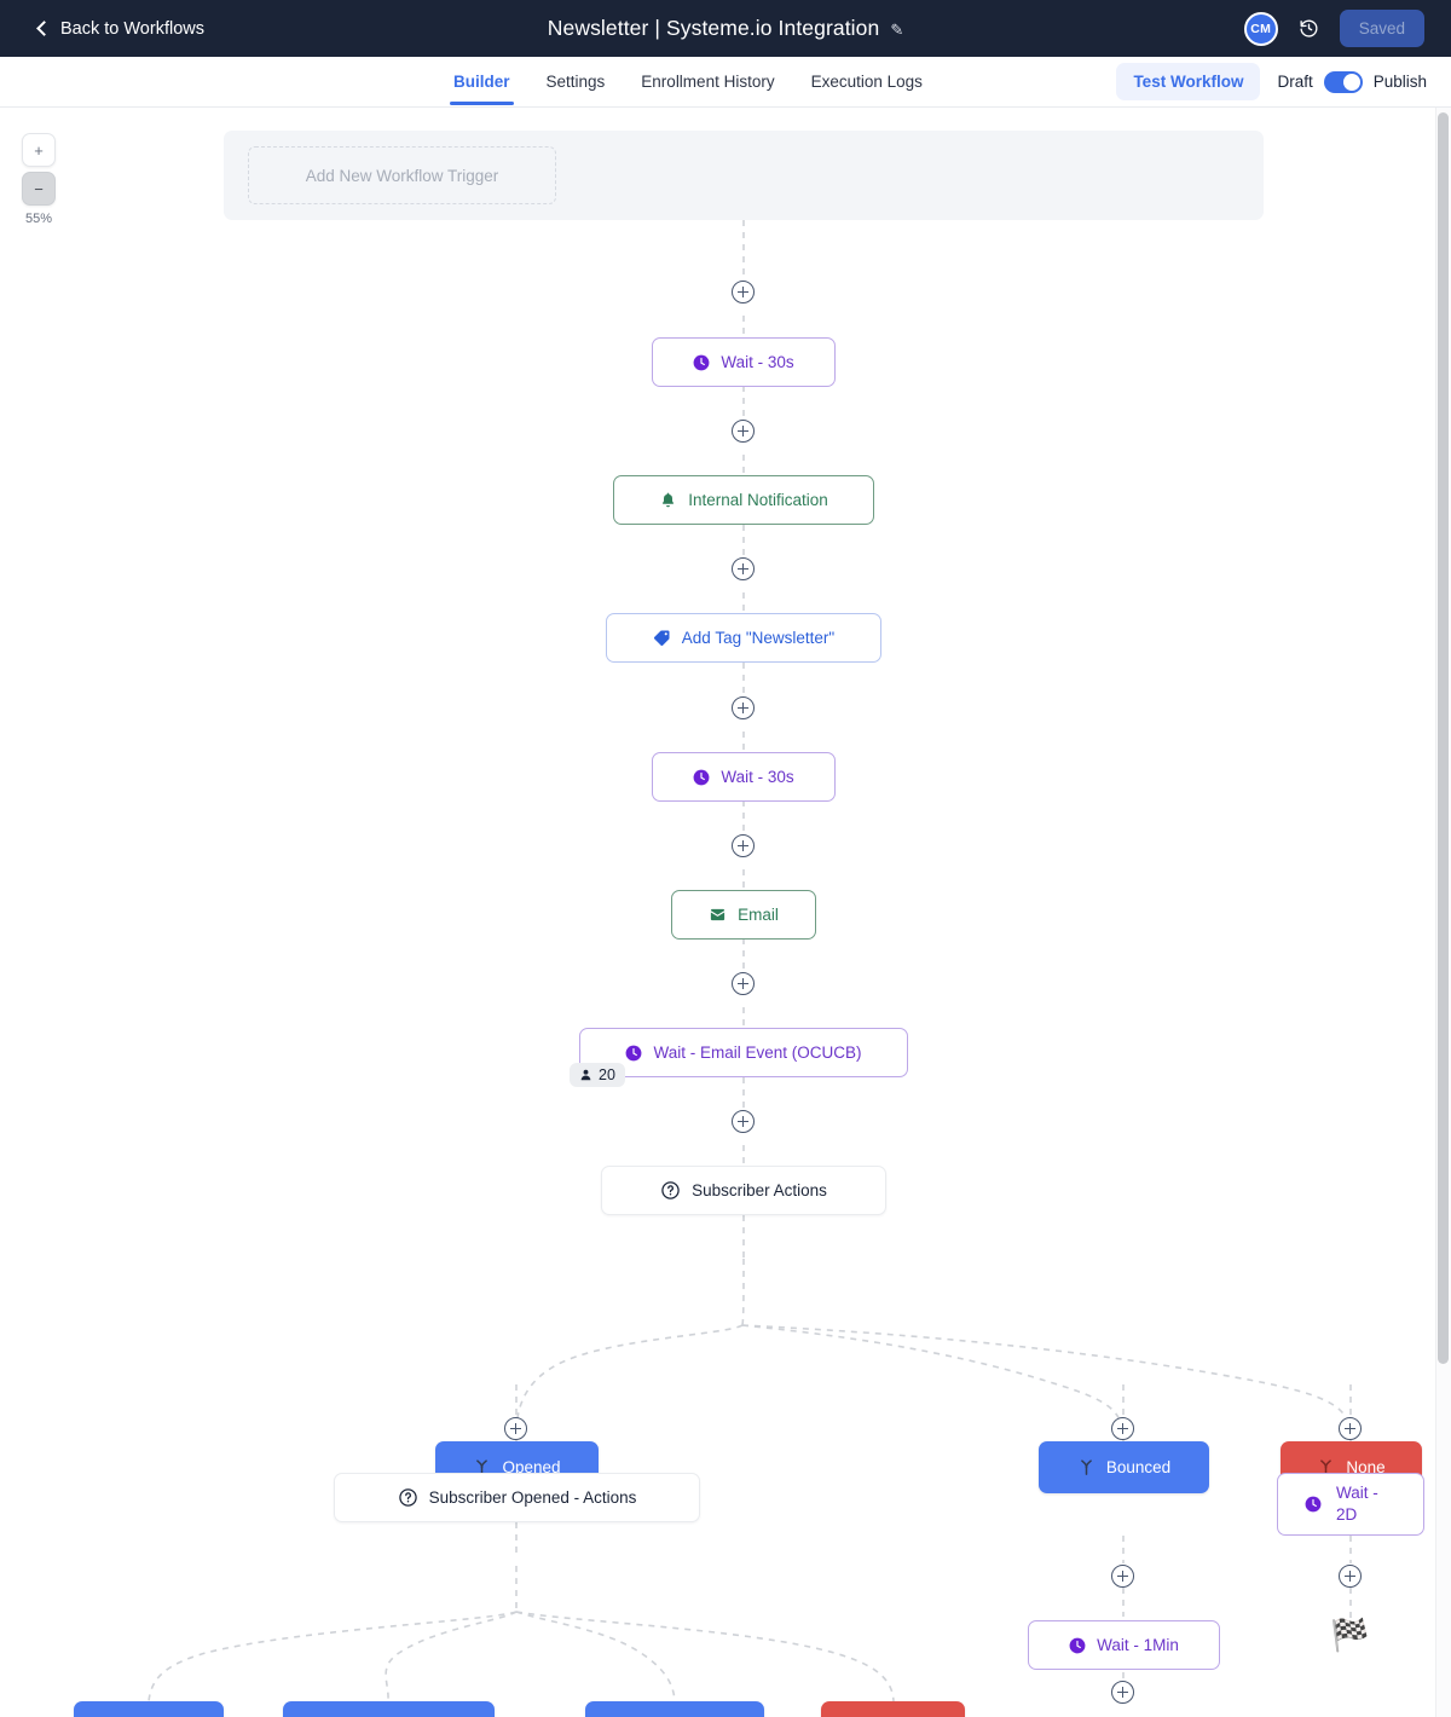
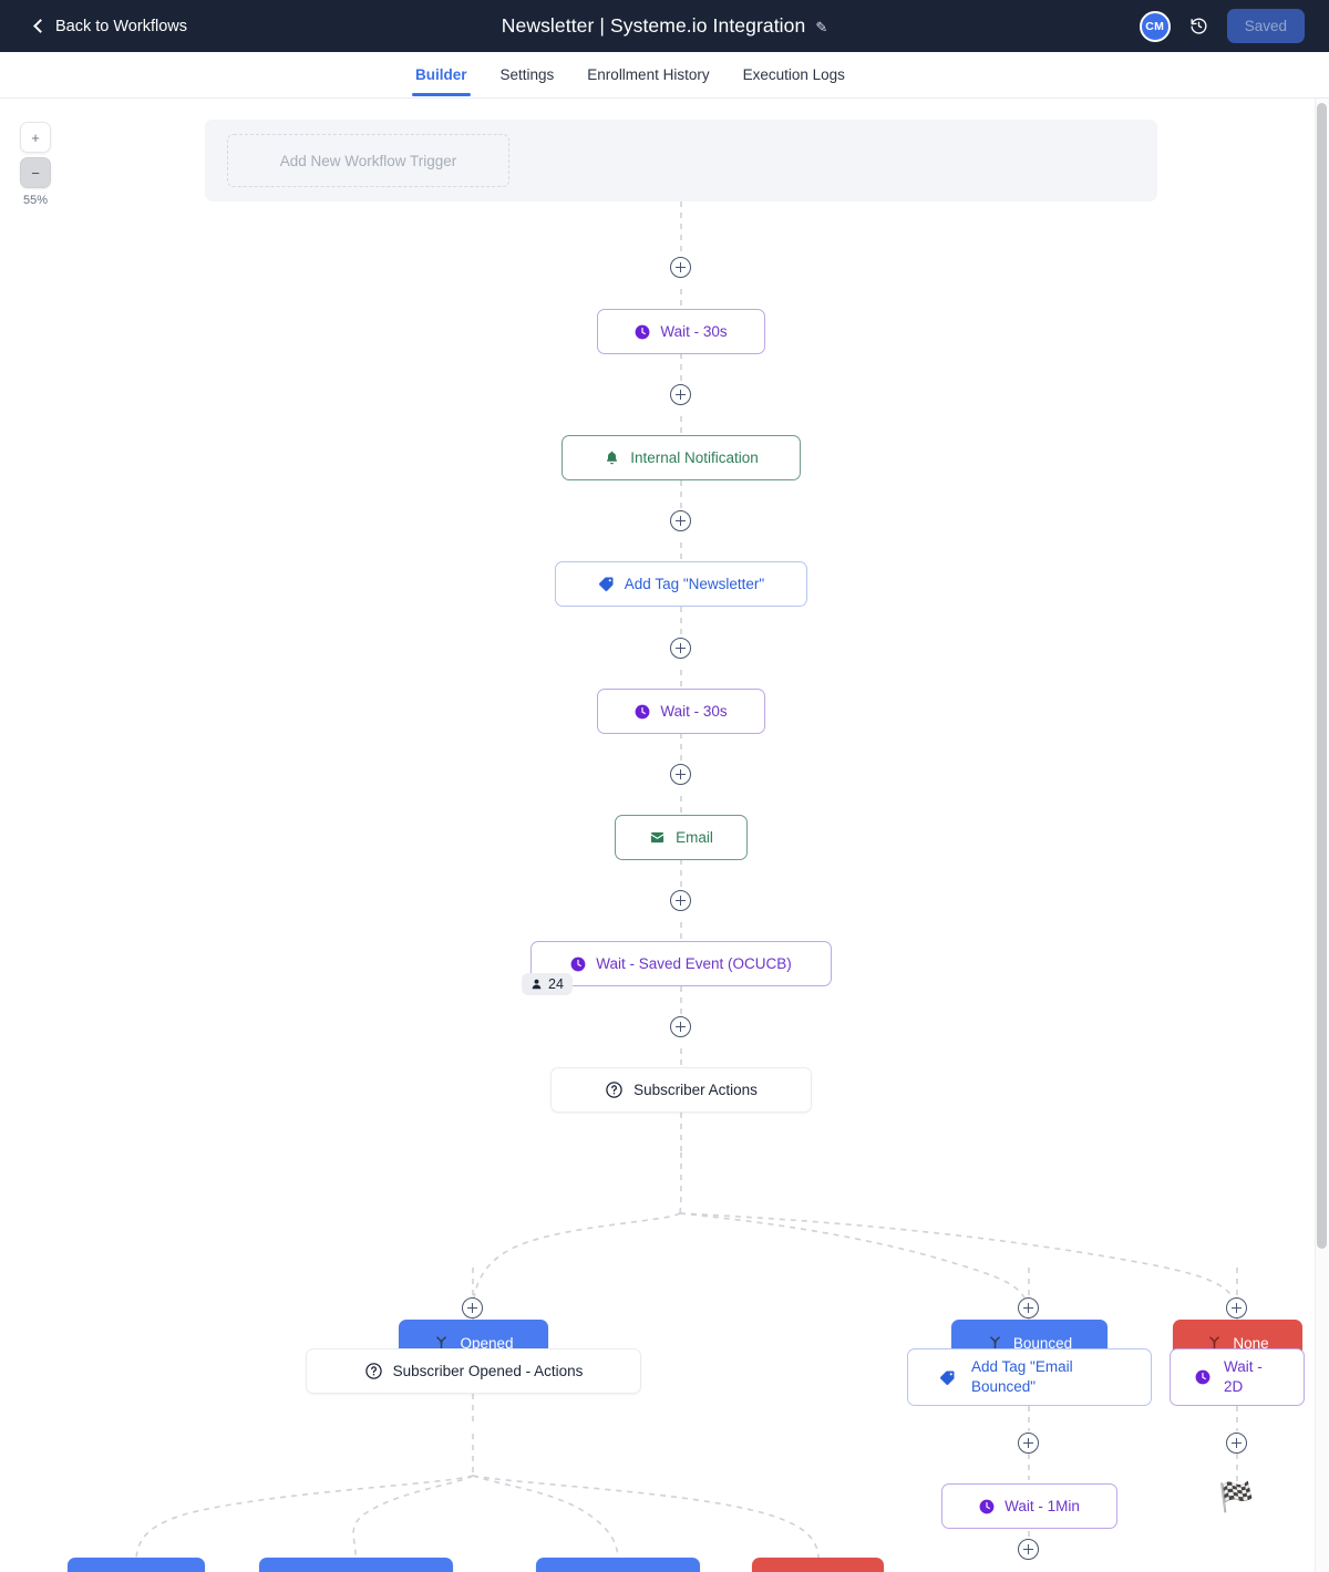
  Back to Workflows
  Newsletter | Systeme.io Integration
  ✎
  CM
  Saved
  Builder
  Settings
  Enrollment History
  Execution Logs
- Test Workflow
- Draft
- Publish
  +
  −
  55%
  Add New Workflow Trigger
  Wait - 30s
  Internal Notification
  Add Tag "Newsletter"
  Wait - 30s
  Email
- Wait - Email Event (OCUCB)
+ Wait - Saved Event (OCUCB)
- 20
+ 24
  Subscriber Actions
  Opened
  Bounced
  None
  Subscriber Opened - Actions
+ Add Tag "Email
+ Bounced"
  Wait -
  2D
  Wait - 1Min
  🏁
